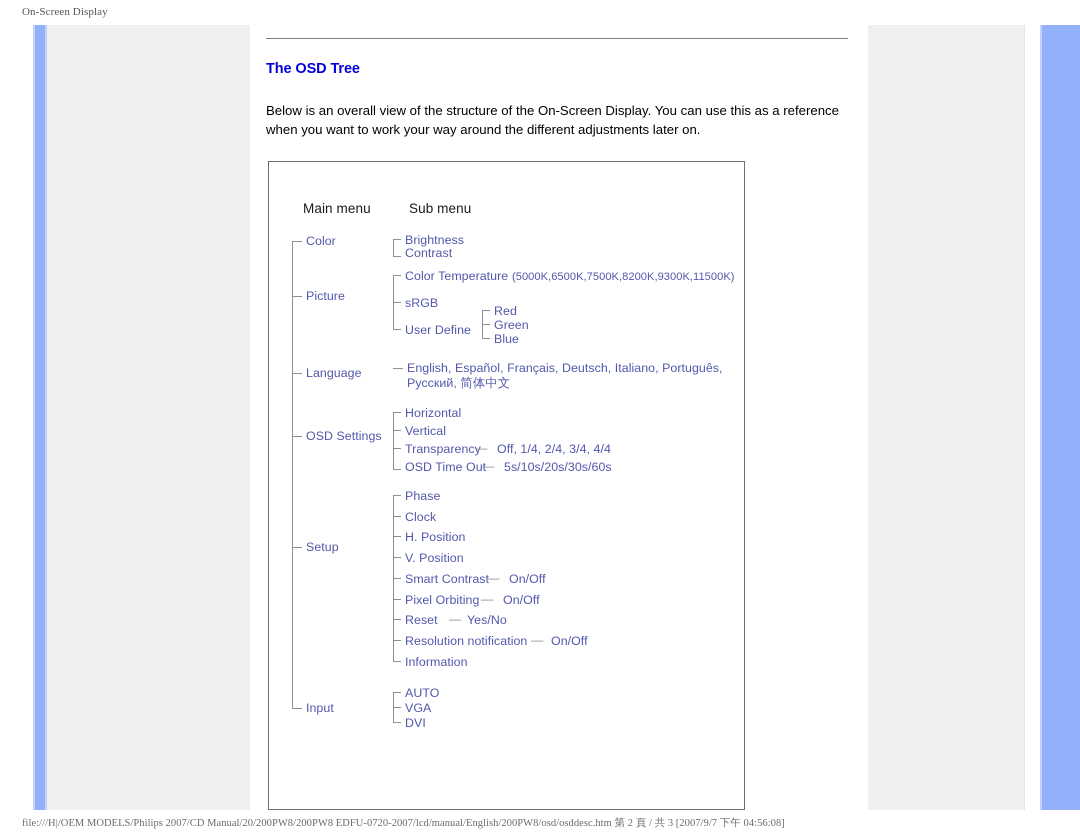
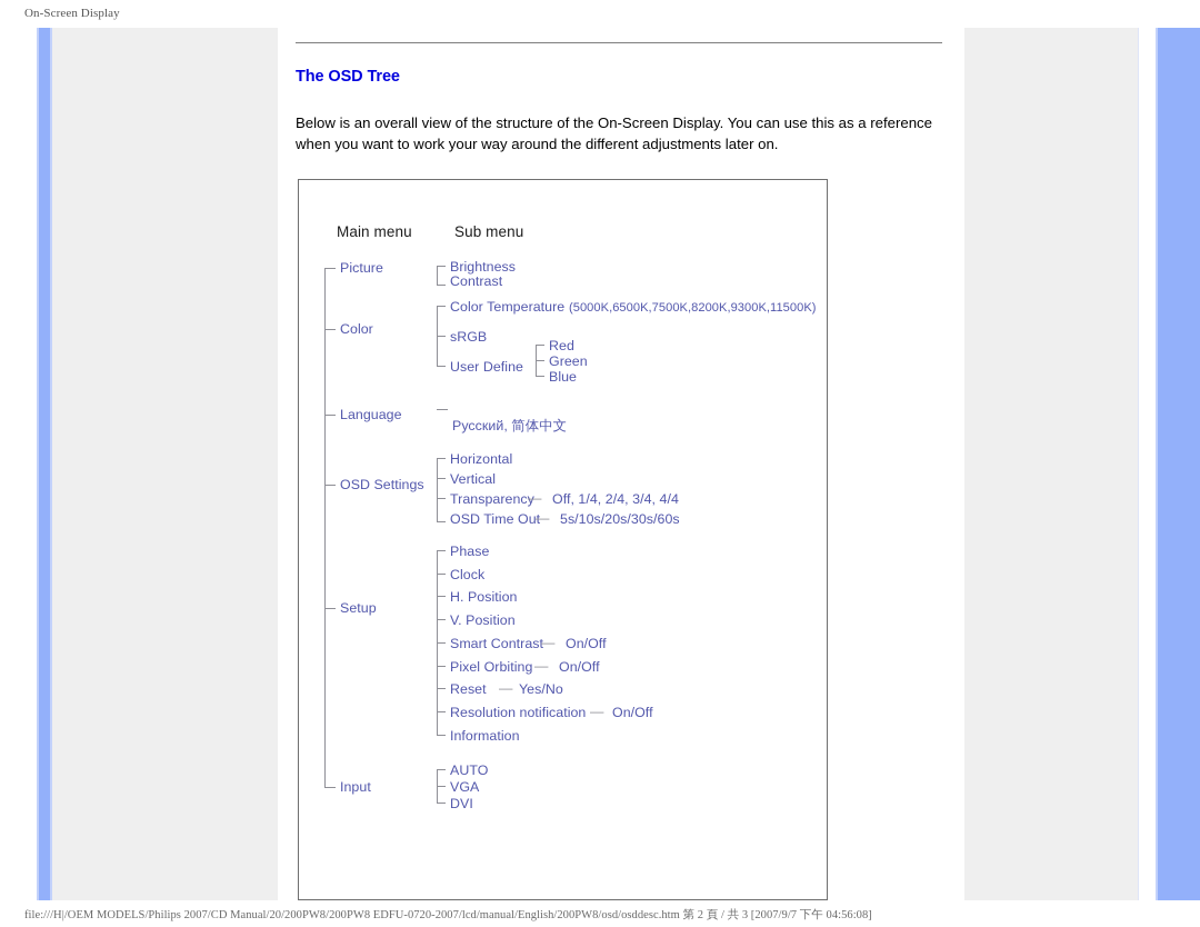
  On-Screen Display
  The OSD Tree
  Below is an overall view of the structure of the On-Screen Display. You can use this as a reference when you want to work your way around the different adjustments later on.
  Main menu
  Sub menu
- Color
+ Picture
  Brightness
  Contrast
- Picture
+ Color
  Color Temperature
  (5000K,6500K,7500K,8200K,9300K,11500K)
  sRGB
  User Define
  Red
  Green
  Blue
  Language
- English, Español, Français, Deutsch, Italiano, Português,
  Русский, 简体中文
  OSD Settings
  Horizontal
  Vertical
  Transparency
  —
  Off, 1/4, 2/4, 3/4, 4/4
  OSD Time Out
  —
  5s/10s/20s/30s/60s
  Setup
  Phase
  Clock
  H. Position
  V. Position
  Smart Contrast
  —
  On/Off
  Pixel Orbiting
  —
  On/Off
  Reset
  —
  Yes/No
  Resolution notification
  —
  On/Off
  Information
  Input
  AUTO
  VGA
  DVI
  file:///H|/OEM MODELS/Philips 2007/CD Manual/20/200PW8/200PW8 EDFU-0720-2007/lcd/manual/English/200PW8/osd/osddesc.htm 第 2 頁 / 共 3 [2007/9/7 下午 04:56:08]
